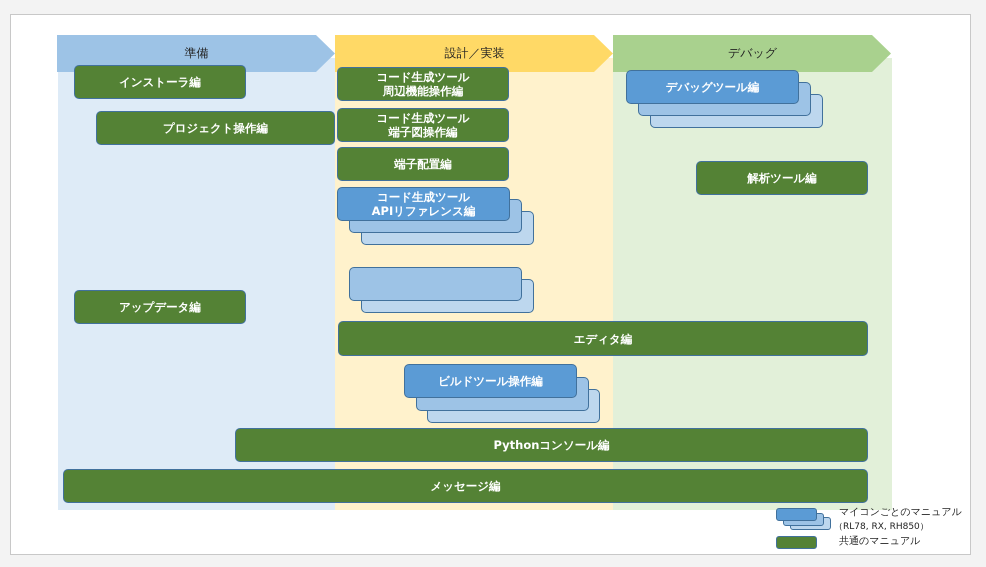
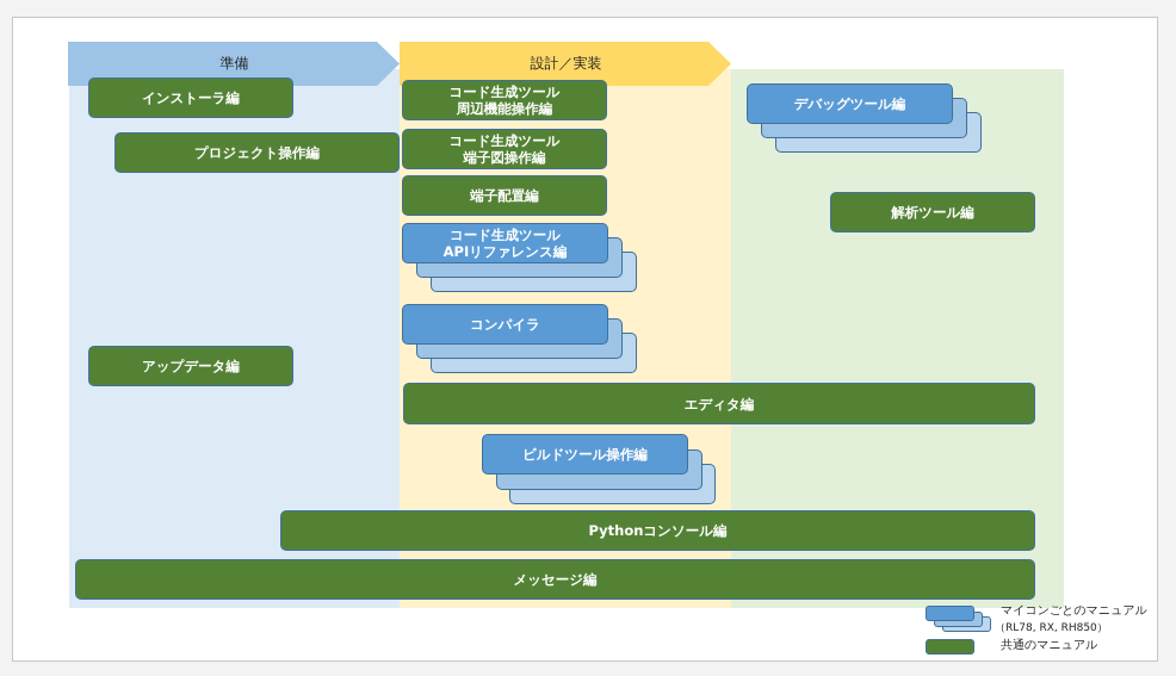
  準備
  設計／実装
- デバッグ
  インストーラ編
  プロジェクト操作編
  アップデータ編
  コード生成ツール
  周辺機能操作編
  コード生成ツール
  端子図操作編
  端子配置編
  コード生成ツール
  APIリファレンス編
+ コンパイラ
  エディタ編
  ビルドツール操作編
  Pythonコンソール編
  メッセージ編
  デバッグツール編
  解析ツール編
  マイコンごとのマニュアル
  （RL78, RX, RH850）
  共通のマニュアル
